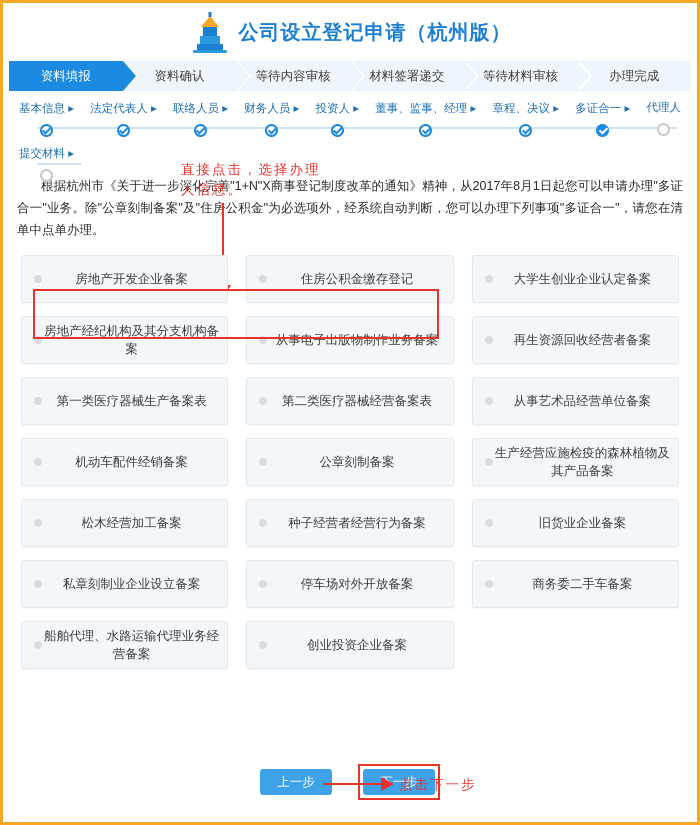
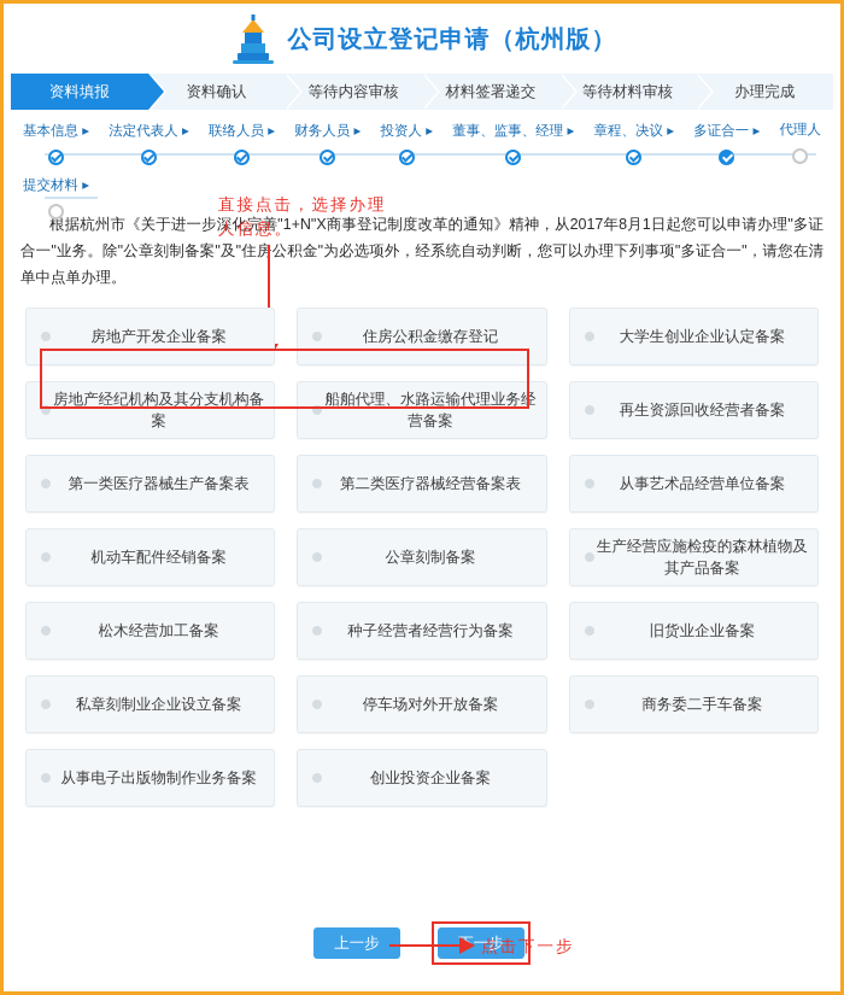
  公司设立登记申请（杭州版）
  资料填报
  资料确认
  等待内容审核
  材料签署递交
  等待材料审核
  办理完成
  基本信息 ▸
  法定代表人 ▸
  联络人员 ▸
  财务人员 ▸
  投资人 ▸
  董事、监事、经理 ▸
  章程、决议 ▸
  多证合一 ▸
  代理人
  提交材料 ▸
  直接点击，选择办理
  人信息。
  根据杭州市《关于进一步深化完善"1+N"X商事登记制度改革的通知》精神，从2017年8月1日起您可以申请办理"多证合一"业务。除"公章刻制备案"及"住房公积金"为必选项外，经系统自动判断，您可以办理下列事项"多证合一"，请您在清单中点单办理。
  房地产开发企业备案
  住房公积金缴存登记
  大学生创业企业认定备案
  房地产经纪机构及其分支机构备案
- 从事电子出版物制作业务备案
+ 船舶代理、水路运输代理业务经营备案
  再生资源回收经营者备案
  第一类医疗器械生产备案表
  第二类医疗器械经营备案表
  从事艺术品经营单位备案
  机动车配件经销备案
  公章刻制备案
  生产经营应施检疫的森林植物及其产品备案
  松木经营加工备案
  种子经营者经营行为备案
  旧货业企业备案
  私章刻制业企业设立备案
  停车场对外开放备案
  商务委二手车备案
- 船舶代理、水路运输代理业务经营备案
+ 从事电子出版物制作业务备案
  创业投资企业备案
  上一步
  下一步
  点击下一步
